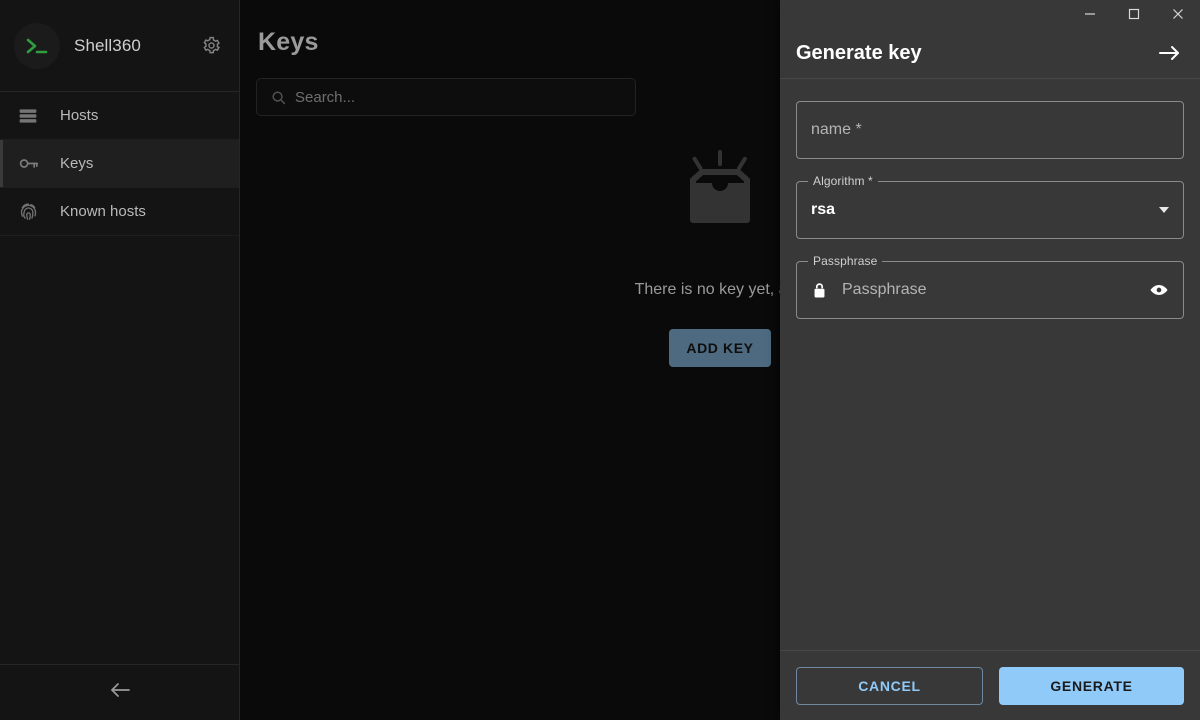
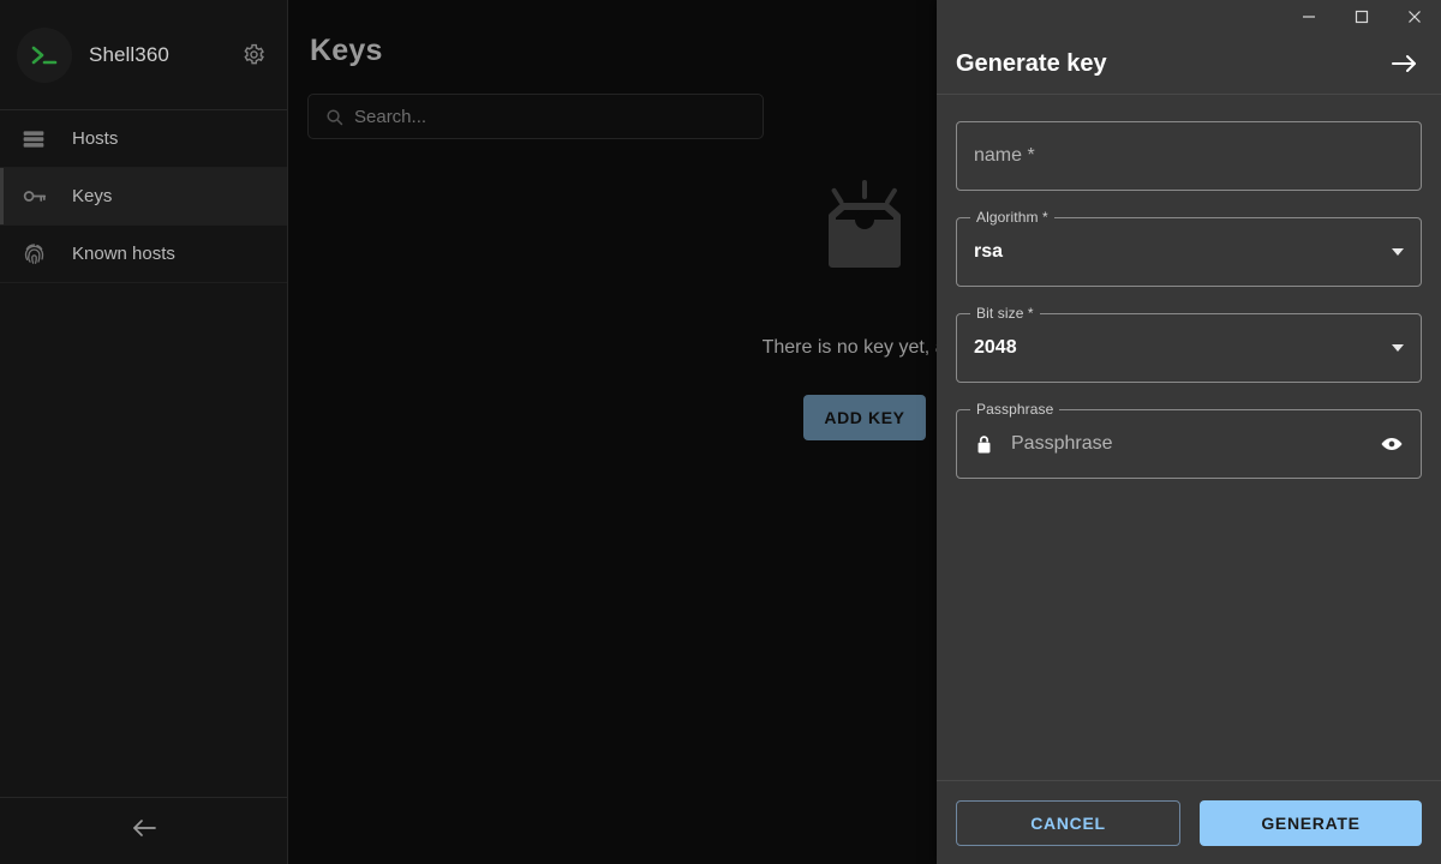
  Shell360
  Hosts
  Keys
  Known hosts
  Keys
  Search...
  There is no key yet,
  ADD KEY
  Generate key
  name *
  Algorithm *
  rsa
+ Bit size *
+ 2048
  Passphrase
  Passphrase
  CANCEL
  GENERATE
